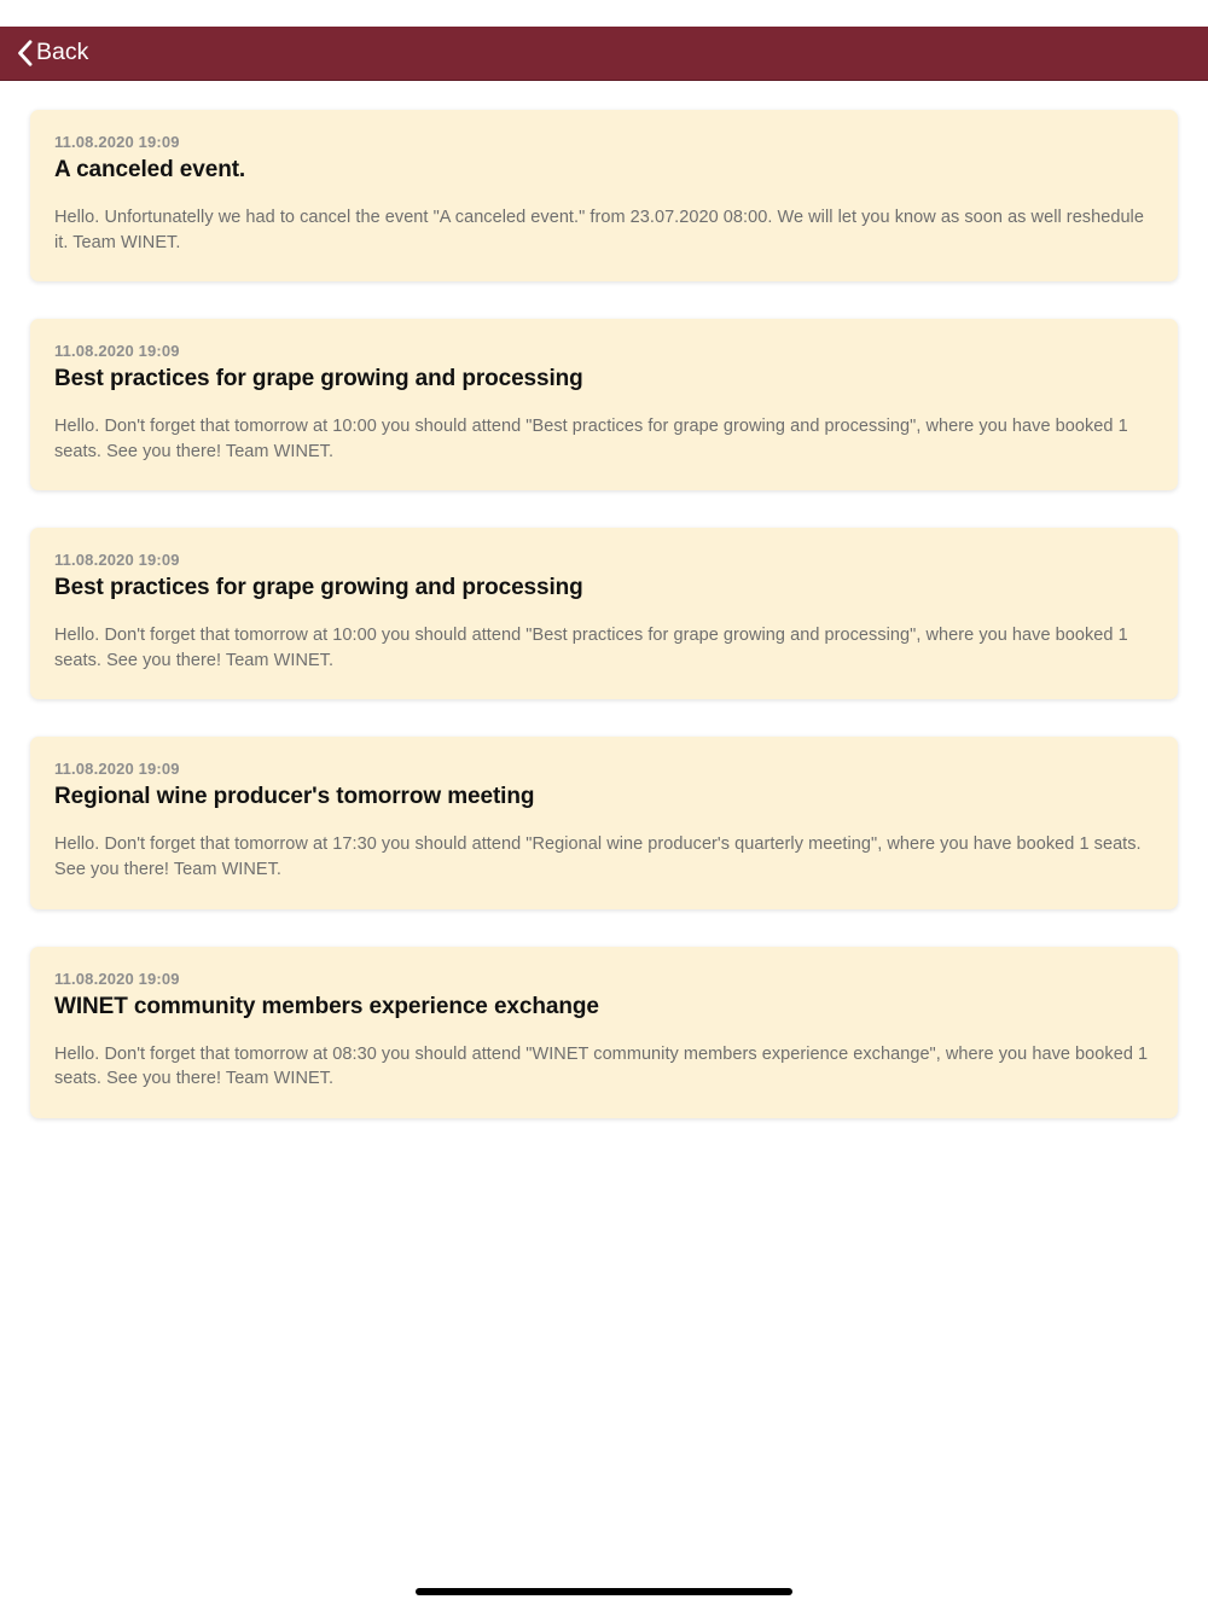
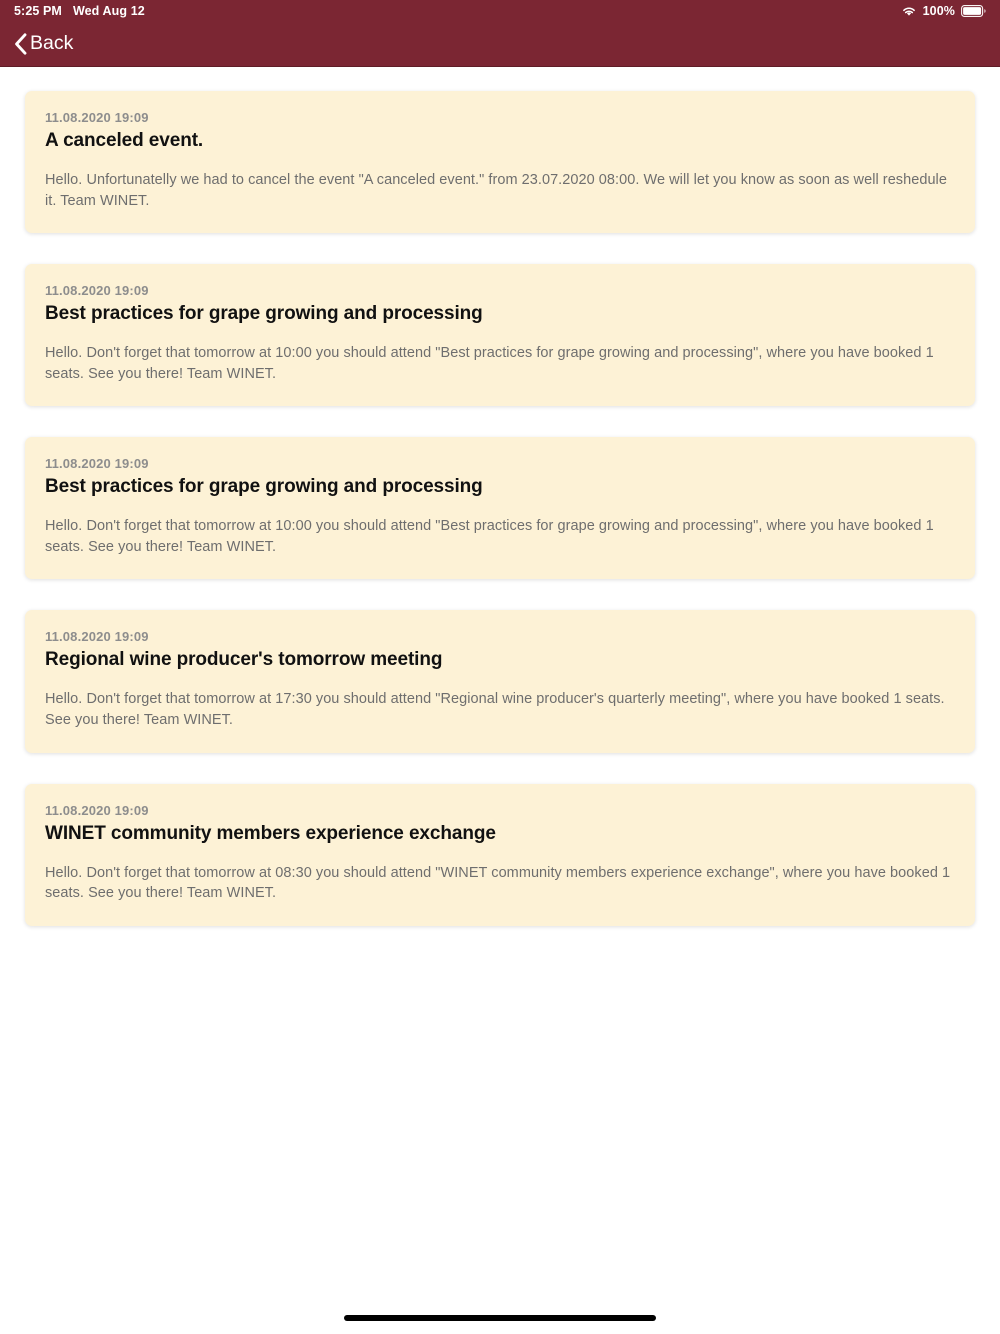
+ 5:25 PM
+ Wed Aug 12
+ 100%
  Back
  11.08.2020 19:09
  A canceled event.
  Hello. Unfortunatelly we had to cancel the event "A canceled event." from 23.07.2020 08:00. We will let you know as soon as well reshedule it. Team WINET.
  11.08.2020 19:09
  Best practices for grape growing and processing
  Hello. Don't forget that tomorrow at 10:00 you should attend "Best practices for grape growing and processing", where you have booked 1 seats. See you there! Team WINET.
  11.08.2020 19:09
  Best practices for grape growing and processing
  Hello. Don't forget that tomorrow at 10:00 you should attend "Best practices for grape growing and processing", where you have booked 1 seats. See you there! Team WINET.
  11.08.2020 19:09
  Regional wine producer's tomorrow meeting
  Hello. Don't forget that tomorrow at 17:30 you should attend "Regional wine producer's quarterly meeting", where you have booked 1 seats. See you there! Team WINET.
  11.08.2020 19:09
  WINET community members experience exchange
  Hello. Don't forget that tomorrow at 08:30 you should attend "WINET community members experience exchange", where you have booked 1 seats. See you there! Team WINET.
